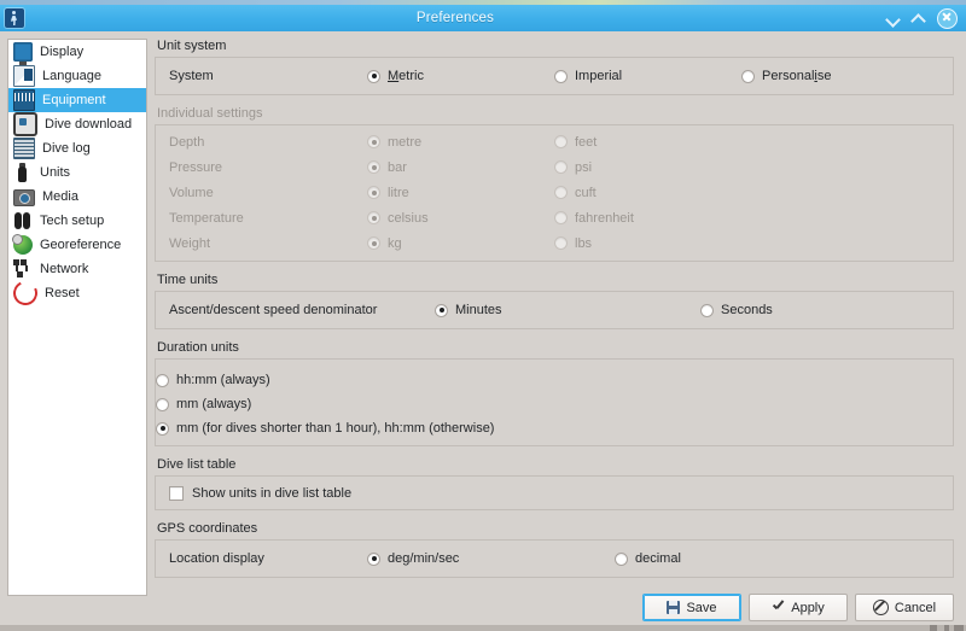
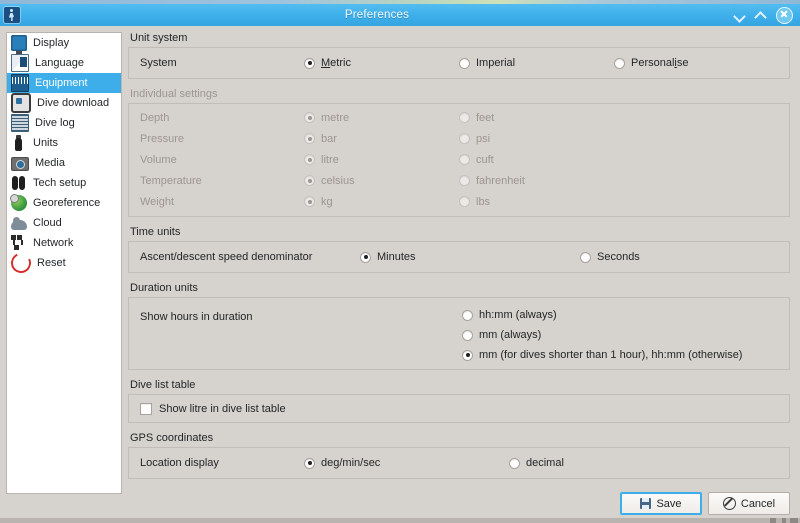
  Preferences
  Display
  Language
  Equipment
  Dive download
  Dive log
  Units
  Media
  Tech setup
  Georeference
+ Cloud
  Network
  Reset
  Unit system
  System
  Metric
  Imperial
  Personalise
  Individual settings
  Depth
  metre
  feet
  Pressure
  bar
  psi
  Volume
  litre
  cuft
  Temperature
  celsius
  fahrenheit
  Weight
  kg
  lbs
  Time units
  Ascent/descent speed denominator
  Minutes
  Seconds
  Duration units
+ Show hours in duration
  hh:mm (always)
  mm (always)
  mm (for dives shorter than 1 hour), hh:mm (otherwise)
  Dive list table
- Show units in dive list table
+ Show litre in dive list table
  GPS coordinates
  Location display
  deg/min/sec
  decimal
  Save
- Apply
  Cancel
